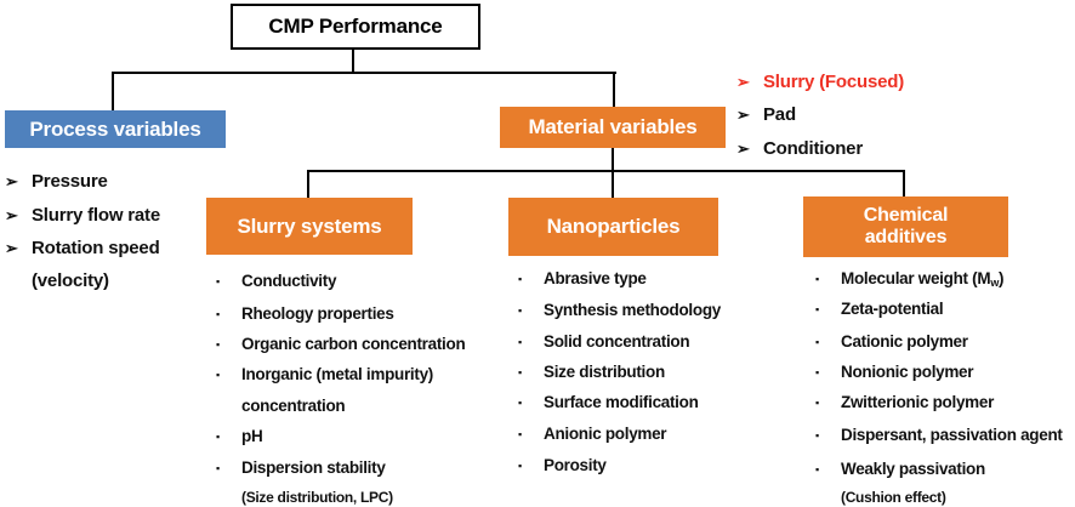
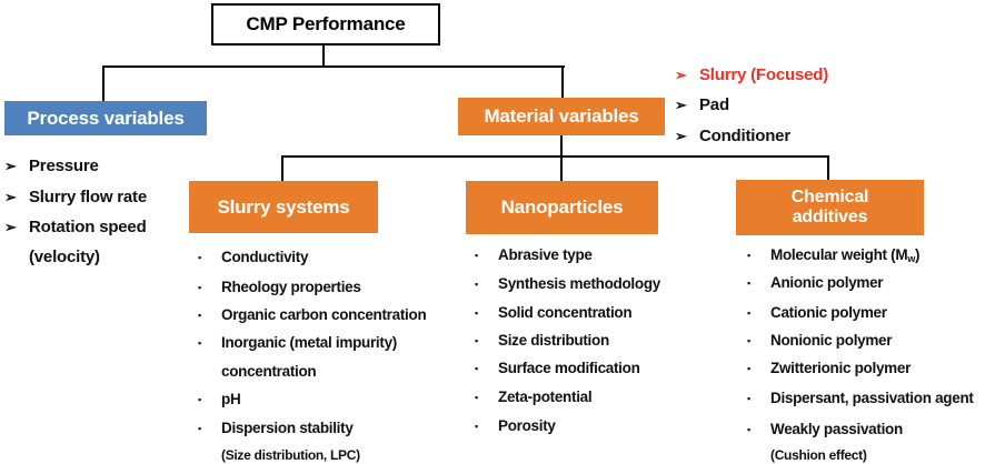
  CMP Performance
  Process variables
  ➢
  Pressure
  ➢
  Slurry flow rate
  ➢
  Rotation speed
  (velocity)
  Material variables
  ➢
  Slurry (Focused)
  ➢
  Pad
  ➢
  Conditioner
  Slurry systems
  ▪
  Conductivity
  ▪
  Rheology properties
  ▪
  Organic carbon concentration
  ▪
  Inorganic (metal impurity)
  concentration
  ▪
  pH
  ▪
  Dispersion stability
  (Size distribution, LPC)
  Nanoparticles
  ▪
  Abrasive type
  ▪
  Synthesis methodology
  ▪
  Solid concentration
  ▪
  Size distribution
  ▪
  Surface modification
  ▪
- Anionic polymer
+ Zeta-potential
  ▪
  Porosity
  Chemical
  additives
  ▪
  Molecular weight (Mw)
  ▪
- Zeta-potential
+ Anionic polymer
  ▪
  Cationic polymer
  ▪
  Nonionic polymer
  ▪
  Zwitterionic polymer
  ▪
  Dispersant, passivation agent
  ▪
  Weakly passivation
  (Cushion effect)
